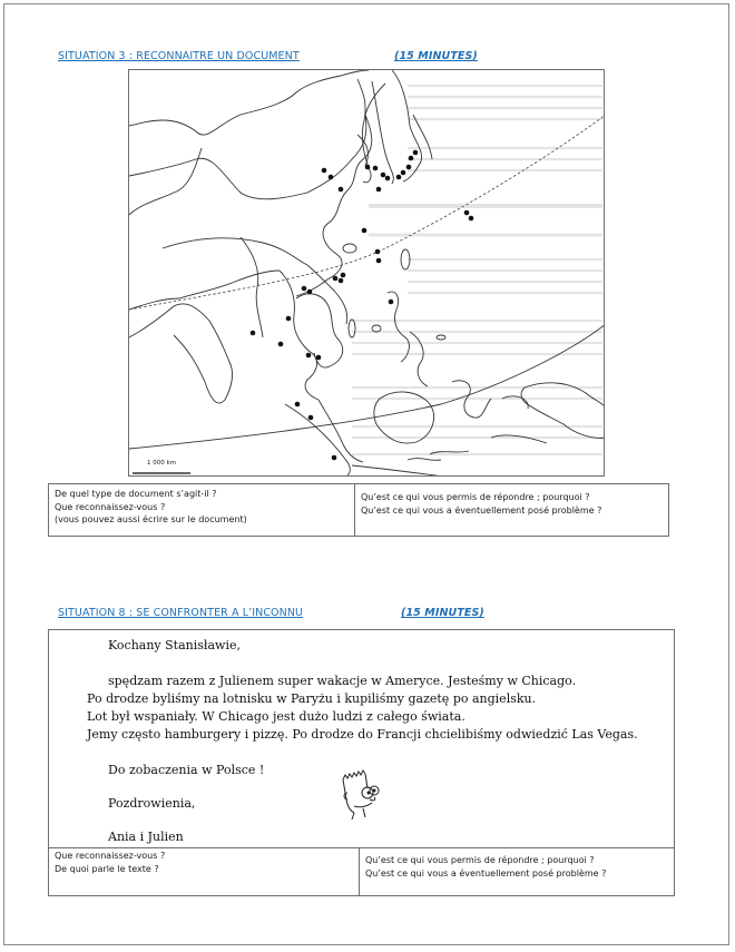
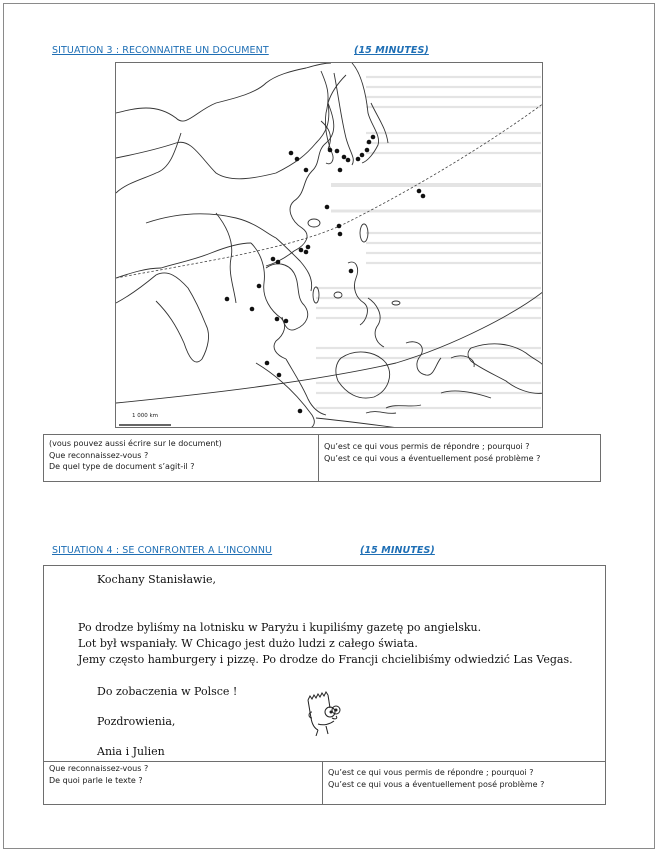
  SITUATION 3 : RECONNAITRE UN DOCUMENT
  (15 MINUTES)
- De quel type de document s’agit-il ?
+ (vous pouvez aussi écrire sur le document)
  Que reconnaissez-vous ?
- (vous pouvez aussi écrire sur le document)
+ De quel type de document s’agit-il ?
  Qu’est ce qui vous permis de répondre ; pourquoi ?
  Qu’est ce qui vous a éventuellement posé problème ?
- SITUATION 8 : SE CONFRONTER A L’INCONNU
+ SITUATION 4 : SE CONFRONTER A L’INCONNU
  (15 MINUTES)
  Kochany Stanisławie,
- spędzam razem z Julienem super wakacje w Ameryce. Jesteśmy w Chicago.
  Po drodze byliśmy na lotnisku w Paryżu i kupiliśmy gazetę po angielsku.
  Lot był wspaniały. W Chicago jest dużo ludzi z całego świata.
  Jemy często hamburgery i pizzę. Po drodze do Francji chcielibiśmy odwiedzić Las Vegas.
  Do zobaczenia w Polsce !
  Pozdrowienia,
  Ania i Julien
  Que reconnaissez-vous ?
  De quoi parle le texte ?
  Qu’est ce qui vous permis de répondre ; pourquoi ?
  Qu’est ce qui vous a éventuellement posé problème ?
